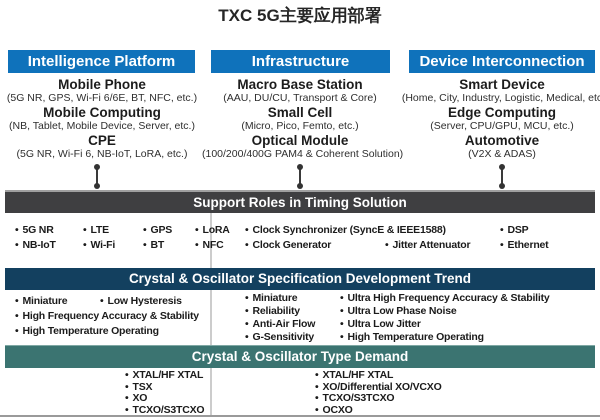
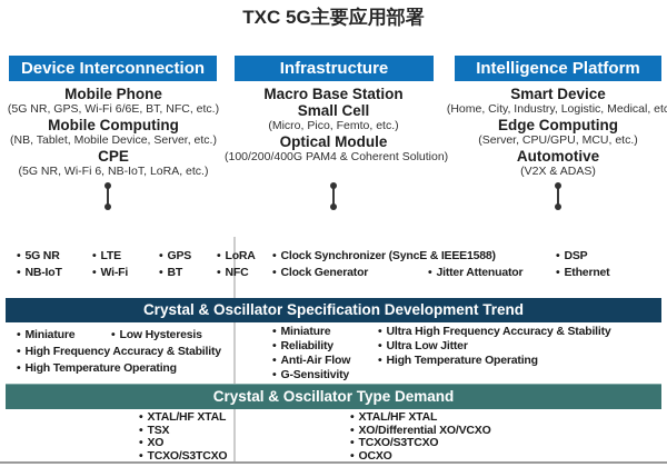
  TXC 5G主要应用部署
- Intelligence Platform
+ Device Interconnection
  Infrastructure
- Device Interconnection
+ Intelligence Platform
  Mobile Phone
  (5G NR, GPS, Wi-Fi 6/6E, BT, NFC, etc.)
  Mobile Computing
  (NB, Tablet, Mobile Device, Server, etc.)
  CPE
  (5G NR, Wi-Fi 6, NB-IoT, LoRA, etc.)
  Macro Base Station
- (AAU, DU/CU, Transport & Core)
  Small Cell
  (Micro, Pico, Femto, etc.)
  Optical Module
  (100/200/400G PAM4 & Coherent Solution
  Smart Device
  (Home, City, Industry, Logistic, Medical, et
  Edge Computing
  (Server, CPU/GPU, MCU, etc.)
  Automotive
  (V2X & ADAS)
- Support Roles in Timing Solution
  5G NR
  LTE
  GPS
  LoRA
  NB-IoT
  Wi-Fi
  BT
  NFC
  Clock Synchronizer (SyncE & IEEE1588)
  DSP
  Clock Generator
  Jitter Attenuator
  Ethernet
  Crystal & Oscillator Specification Development Trend
  Miniature Low Hysteresis
  High Frequency Accuracy & Stability
  High Temperature Operating
  Miniature
  Reliability
  Anti-Air Flow
  G-Sensitivity
  Ultra High Frequency Accuracy & Stability
- Ultra Low Phase Noise
  Ultra Low Jitter
  High Temperature Operating
  Crystal & Oscillator Type Demand
  XTAL/HF XTAL
  TSX
  XO
  TCXO/S3TCXO
  XTAL/HF XTAL
  XO/Differential XO/VCXO
  TCXO/S3TCXO
  OCXO
